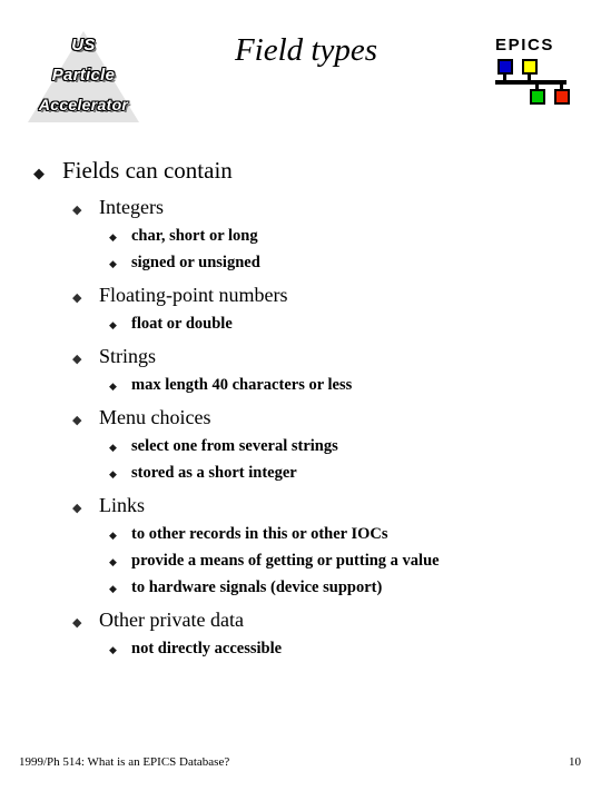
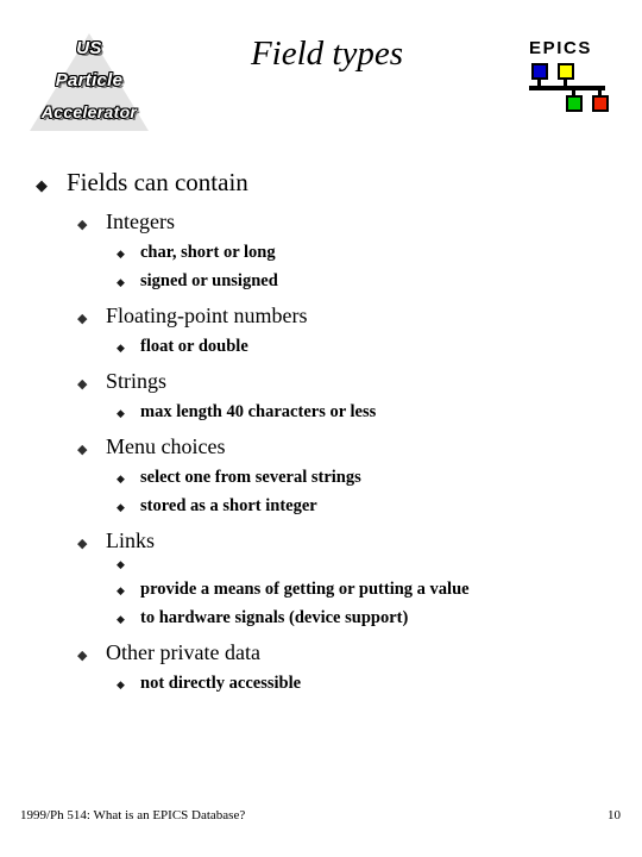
  US
  Particle
  Accelerator
  Field types
  EPICS
  ◆
  Fields can contain
  ◆
  Integers
  ◆
  char, short or long
  ◆
  signed or unsigned
  ◆
  Floating-point numbers
  ◆
  float or double
  ◆
  Strings
  ◆
  max length 40 characters or less
  ◆
  Menu choices
  ◆
  select one from several strings
  ◆
  stored as a short integer
  ◆
  Links
  ◆
- to other records in this or other IOCs
  ◆
  provide a means of getting or putting a value
  ◆
  to hardware signals (device support)
  ◆
  Other private data
  ◆
  not directly accessible
  1999/Ph 514: What is an EPICS Database?
  10
